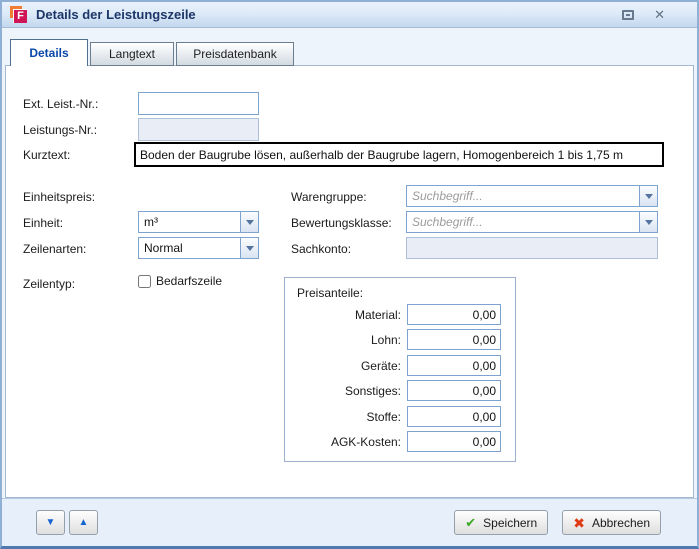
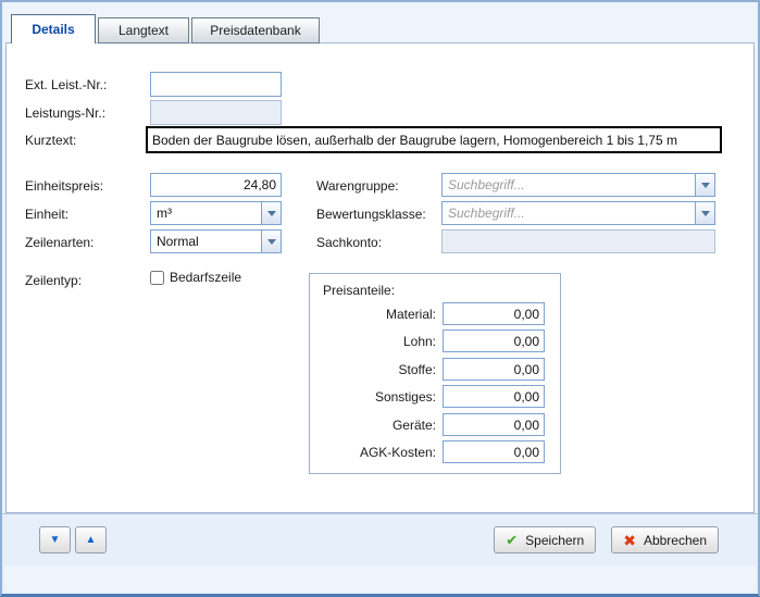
- F
- Details der Leistungszeile
- ✕
  Details
  Langtext
  Preisdatenbank
  Ext. Leist.-Nr.:
  Leistungs-Nr.:
  Kurztext:
  Boden der Baugrube lösen, außerhalb der Baugrube lagern, Homogenbereich 1 bis 1,75 m
  Einheitspreis:
+ 24,80
  Warengruppe:
  Suchbegriff...
  Einheit:
  m³
  Bewertungsklasse:
  Suchbegriff...
  Zeilenarten:
  Normal
  Sachkonto:
  Zeilentyp:
  Bedarfszeile
  Preisanteile:
  Material:
  0,00
  Lohn:
  0,00
- Geräte:
+ Stoffe:
  0,00
  Sonstiges:
  0,00
- Stoffe:
+ Geräte:
  0,00
  AGK-Kosten:
  0,00
  ▼
  ▲
  ✔
  Speichern
  ✖
  Abbrechen
